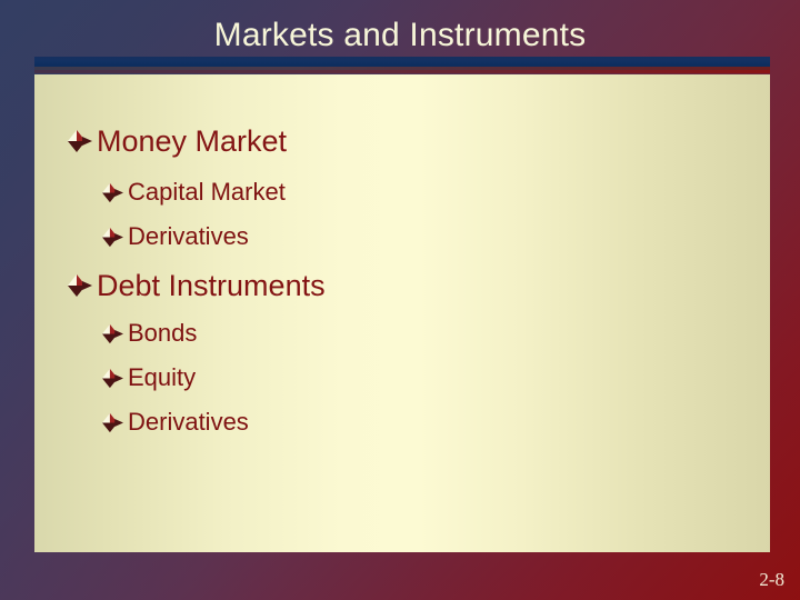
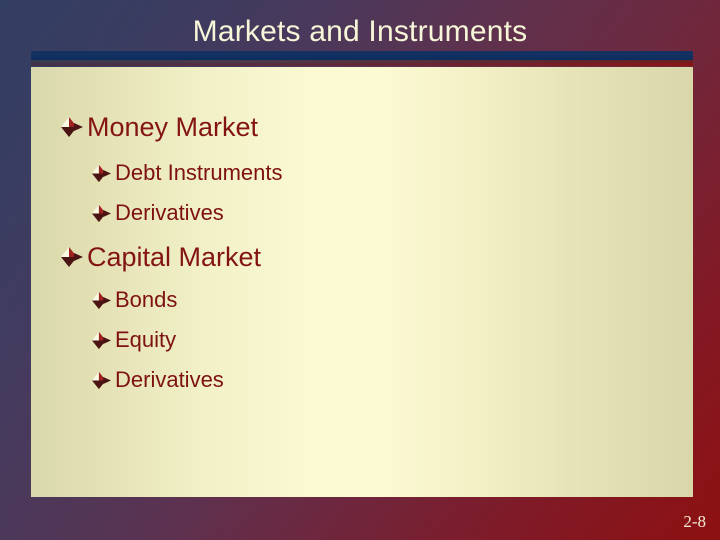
  Markets and Instruments
  Money Market
- Capital Market
+ Debt Instruments
  Derivatives
- Debt Instruments
+ Capital Market
  Bonds
  Equity
  Derivatives
  2-8
